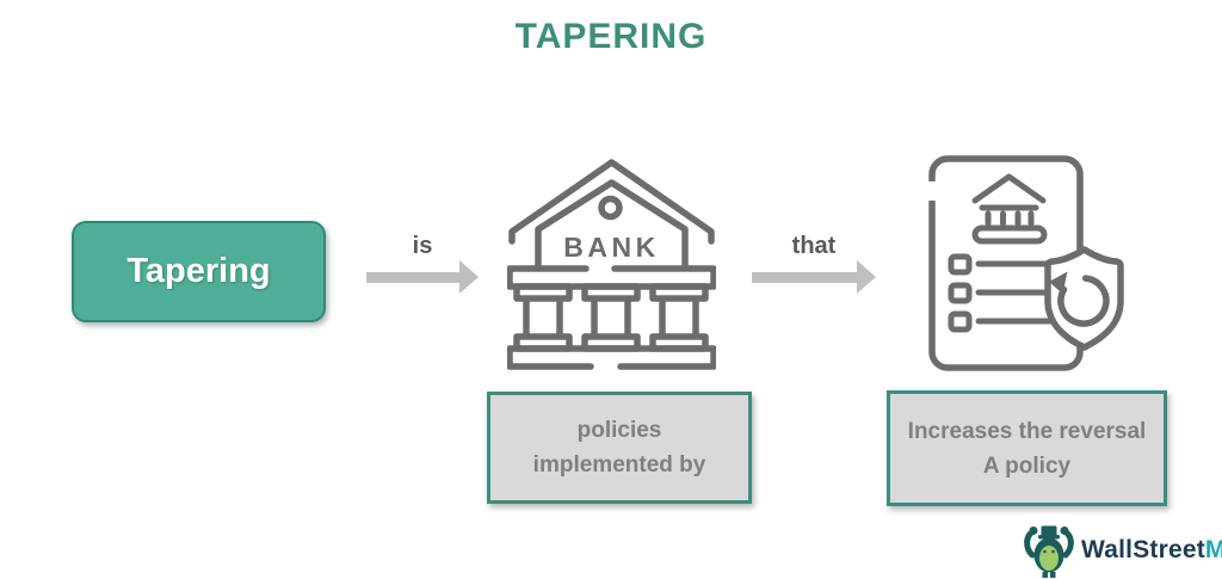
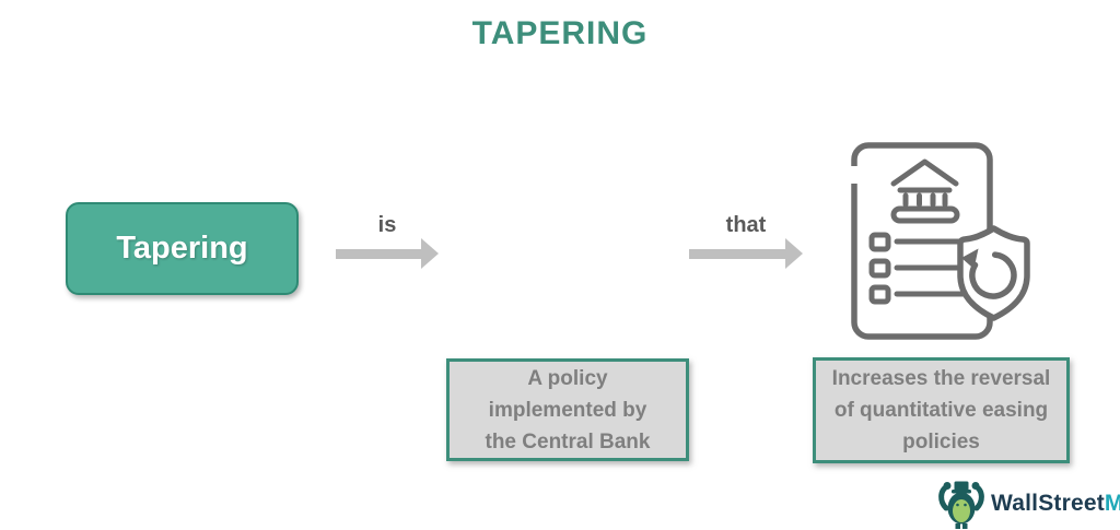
  TAPERING
  Tapering
  is
- BANK
  that
- policies
+ A policy
  implemented by
+ the Central Bank
  Increases the reversal
+ of quantitative easing
- A policy
+ policies
  WallStreetM
